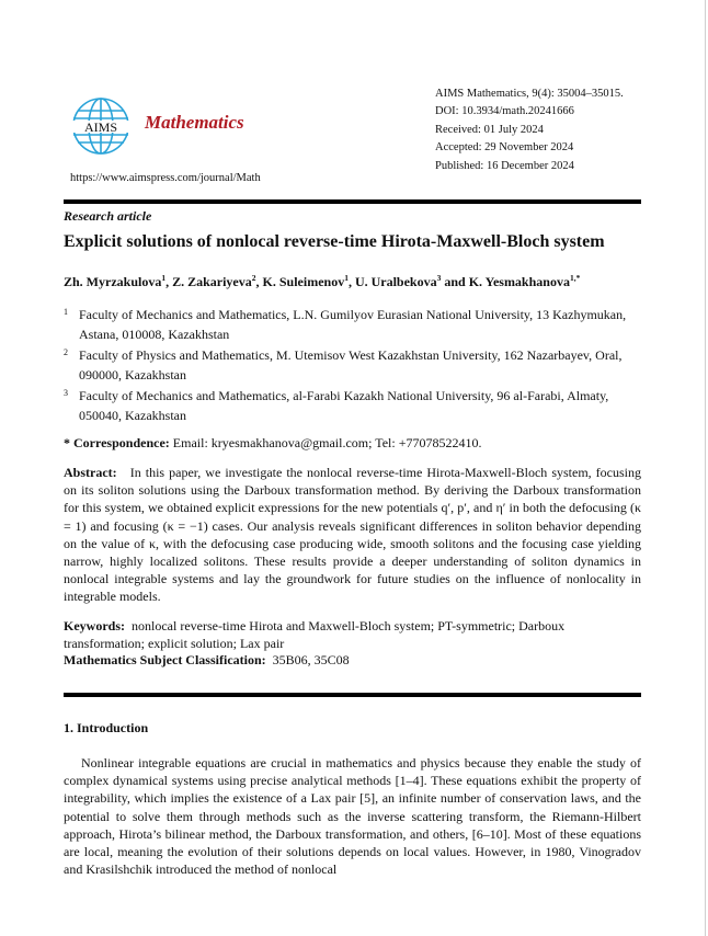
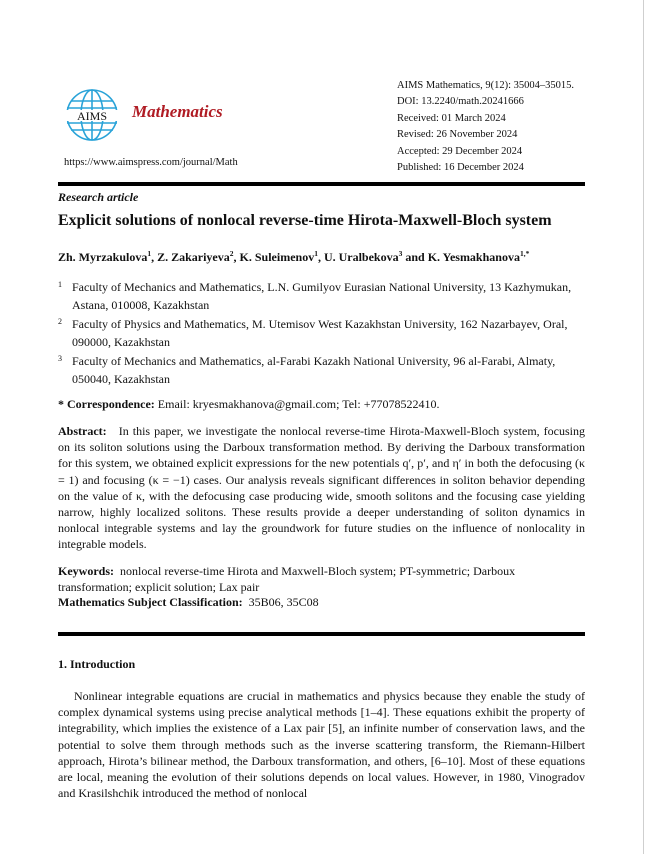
  AIMS
  Mathematics
  https://www.aimspress.com/journal/Math
- AIMS Mathematics, 9(4): 35004–35015.
+ AIMS Mathematics, 9(12): 35004–35015.
- DOI: 10.3934/math.20241666
+ DOI: 13.2240/math.20241666
- Received: 01 July 2024
+ Received: 01 March 2024
+ Revised: 26 November 2024
- Accepted: 29 November 2024
+ Accepted: 29 December 2024
  Published: 16 December 2024
  Research article
  Explicit solutions of nonlocal reverse-time Hirota-Maxwell-Bloch system
  Zh. Myrzakulova1, Z. Zakariyeva2, K. Suleimenov1, U. Uralbekova3 and K. Yesmakhanova1,*
  1
  Faculty of Mechanics and Mathematics, L.N. Gumilyov Eurasian National University, 13 Kazhymukan, Astana, 010008, Kazakhstan
  2
  Faculty of Physics and Mathematics, M. Utemisov West Kazakhstan University, 162 Nazarbayev, Oral, 090000, Kazakhstan
  3
  Faculty of Mechanics and Mathematics, al-Farabi Kazakh National University, 96 al-Farabi, Almaty, 050040, Kazakhstan
  * Correspondence: Email: kryesmakhanova@gmail.com; Tel: +77078522410.
  Abstract: In this paper, we investigate the nonlocal reverse-time Hirota-Maxwell-Bloch system, focusing on its soliton solutions using the Darboux transformation method. By deriving the Darboux transformation for this system, we obtained explicit expressions for the new potentials q′, p′, and η′ in both the defocusing (κ = 1) and focusing (κ = −1) cases. Our analysis reveals significant differences in soliton behavior depending on the value of κ, with the defocusing case producing wide, smooth solitons and the focusing case yielding narrow, highly localized solitons. These results provide a deeper understanding of soliton dynamics in nonlocal integrable systems and lay the groundwork for future studies on the influence of nonlocality in integrable models.
  Keywords: nonlocal reverse-time Hirota and Maxwell-Bloch system; PT-symmetric; Darboux transformation; explicit solution; Lax pair
  Mathematics Subject Classification: 35B06, 35C08
  1. Introduction
  Nonlinear integrable equations are crucial in mathematics and physics because they enable the study of complex dynamical systems using precise analytical methods [1–4]. These equations exhibit the property of integrability, which implies the existence of a Lax pair [5], an infinite number of conservation laws, and the potential to solve them through methods such as the inverse scattering transform, the Riemann-Hilbert approach, Hirota’s bilinear method, the Darboux transformation, and others, [6–10]. Most of these equations are local, meaning the evolution of their solutions depends on local values. However, in 1980, Vinogradov and Krasilshchik introduced the method of nonlocal
